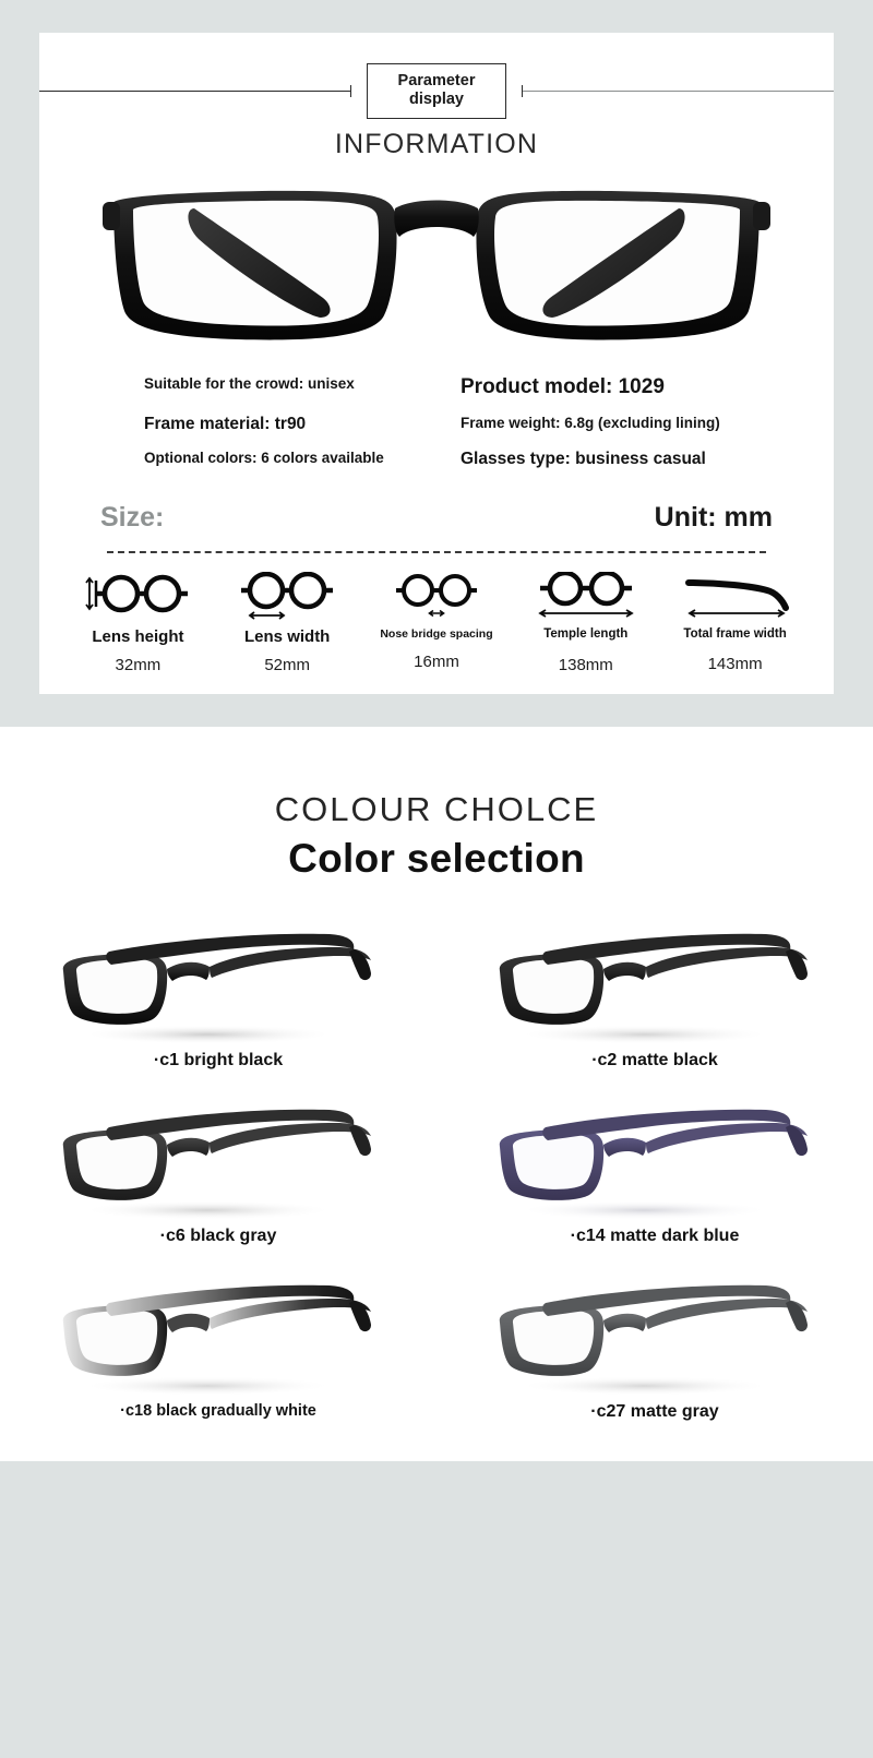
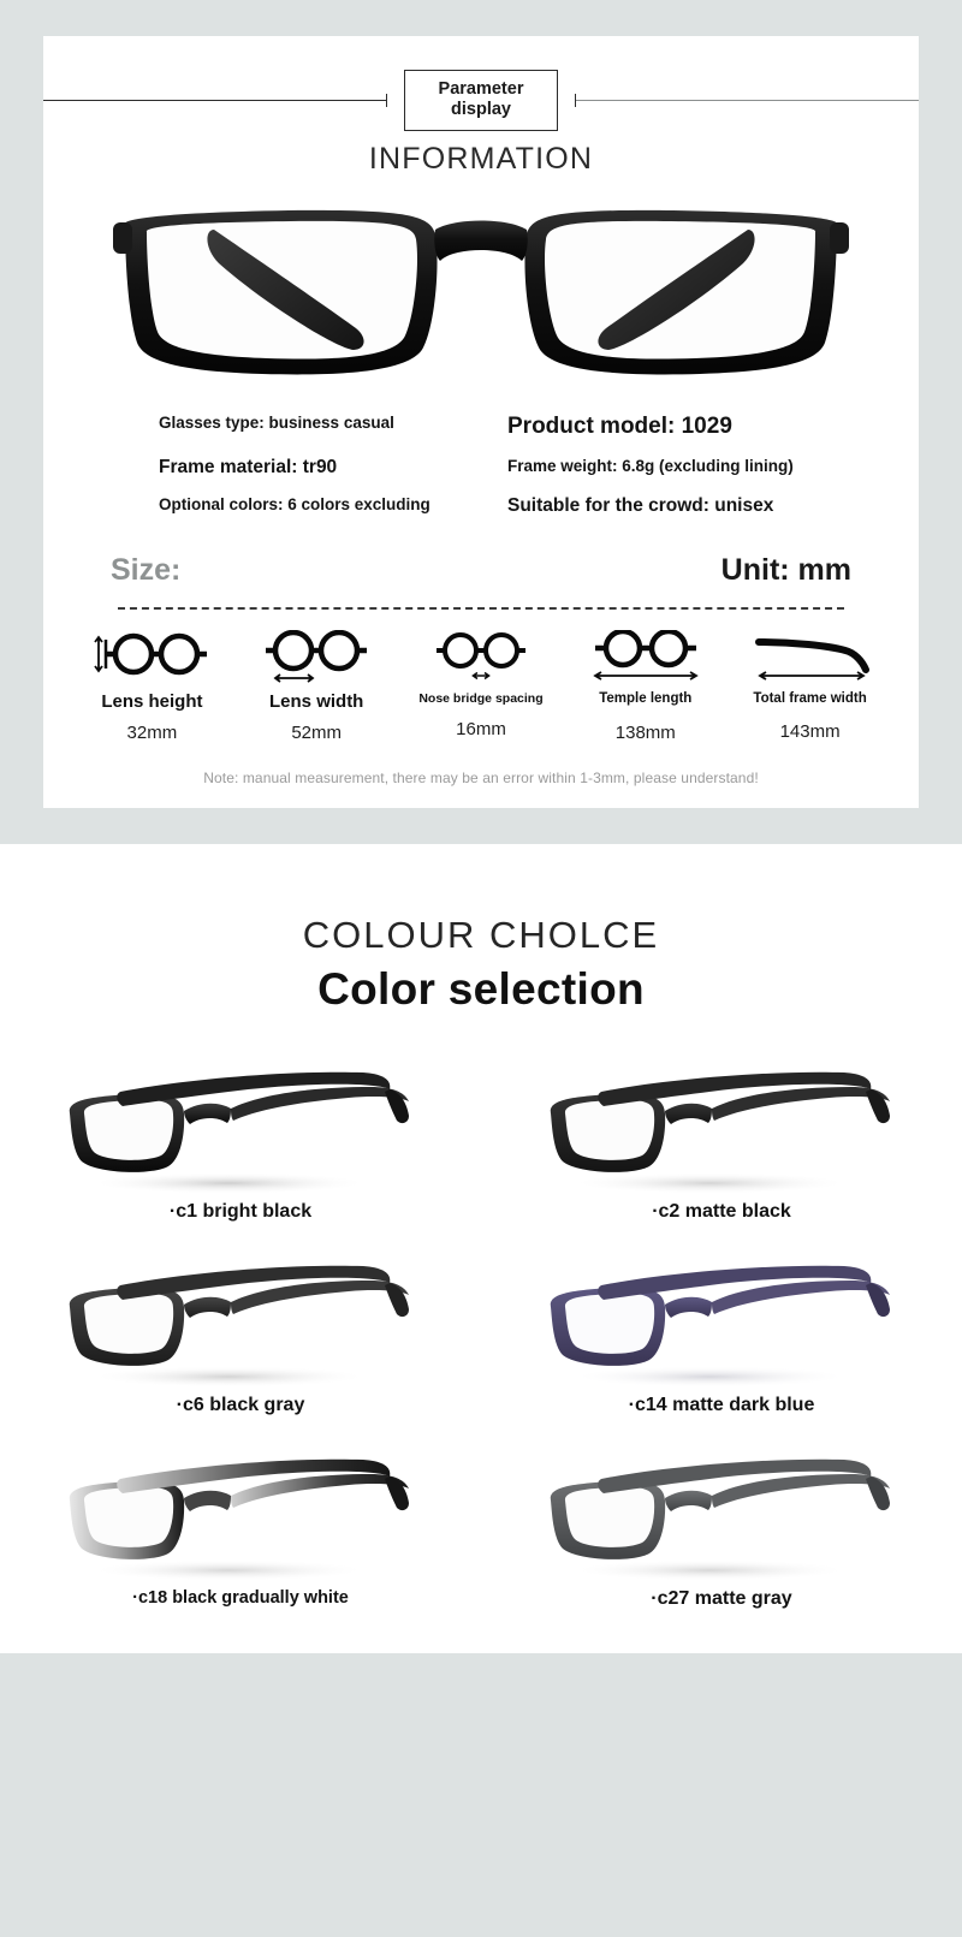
  Parameter
  display
  INFORMATION
- Suitable for the crowd: unisex
+ Glasses type: business casual
  Product model: 1029
  Frame material: tr90
  Frame weight: 6.8g (excluding lining)
- Optional colors: 6 colors available
+ Optional colors: 6 colors excluding
- Glasses type: business casual
+ Suitable for the crowd: unisex
  Size:
  Unit: mm
  Lens height
  32mm
  Lens width
  52mm
  Nose bridge spacing
  16mm
  Temple length
  138mm
  Total frame width
  143mm
+ Note: manual measurement, there may be an error within 1-3mm, please understand!
  COLOUR CHOLCE
  Color selection
  ·c1 bright black
  ·c2 matte black
  ·c6 black gray
  ·c14 matte dark blue
  ·c18 black gradually white
  ·c27 matte gray
